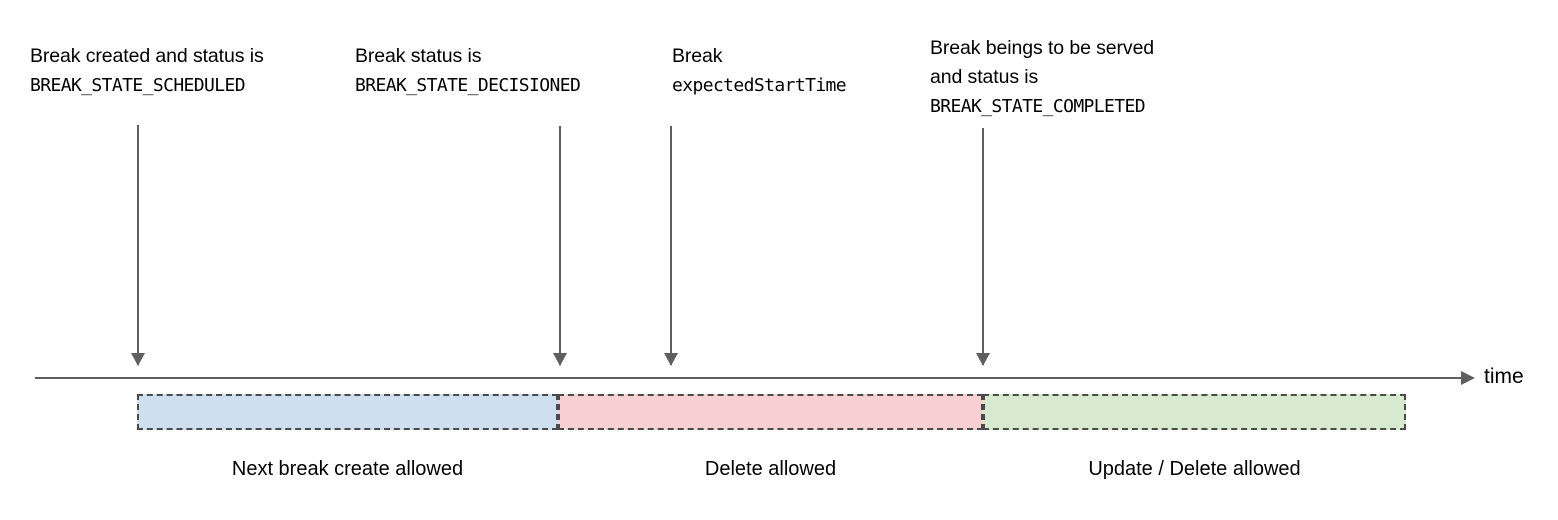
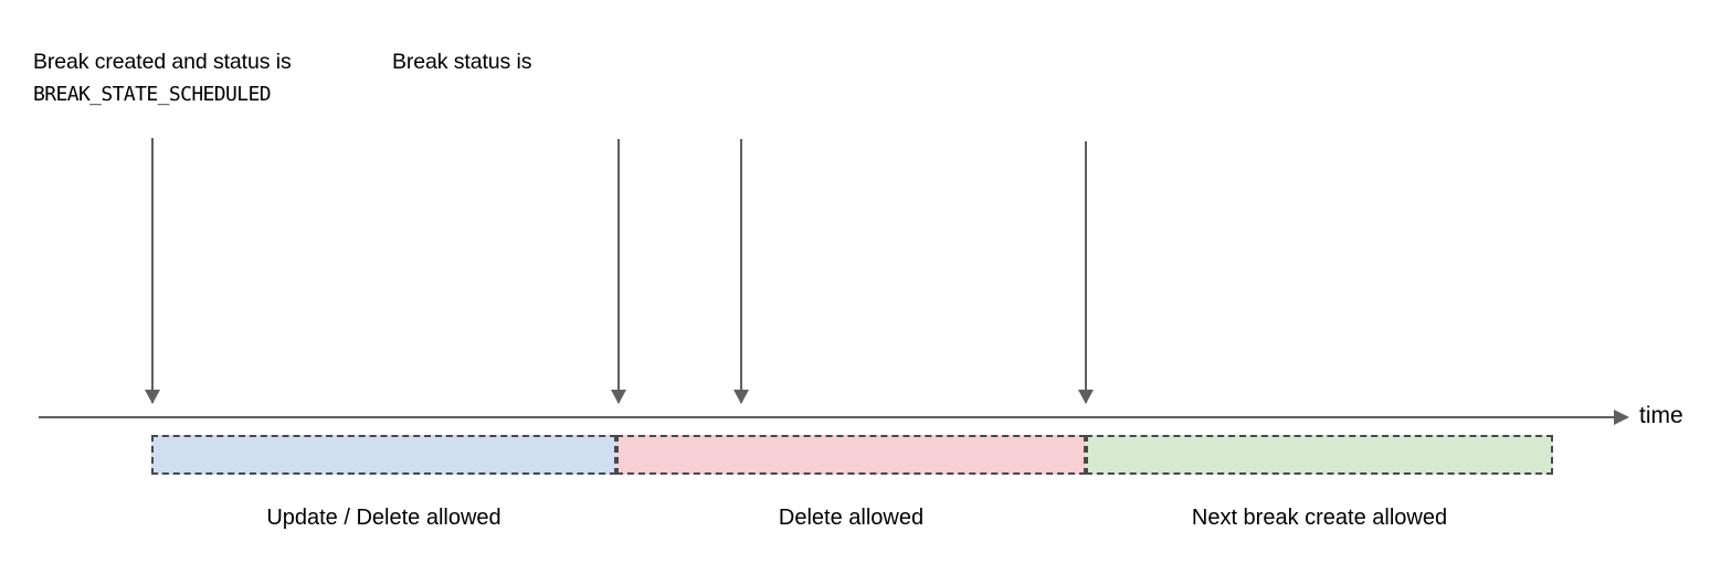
  Break created and status is
  BREAK_STATE_SCHEDULED
  Break status is
- BREAK_STATE_DECISIONED
- Break
- expectedStartTime
- Break beings to be served
- and status is
- BREAK_STATE_COMPLETED
  time
- Next break create allowed
+ Update / Delete allowed
  Delete allowed
- Update / Delete allowed
+ Next break create allowed
